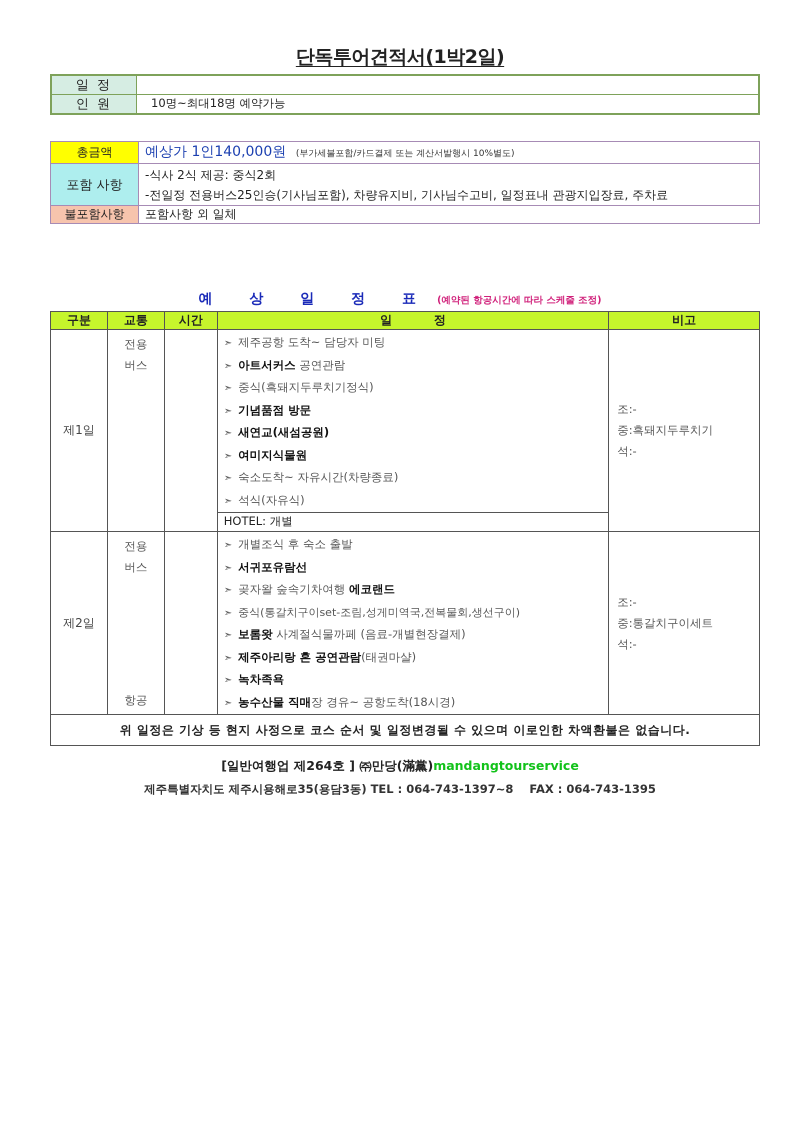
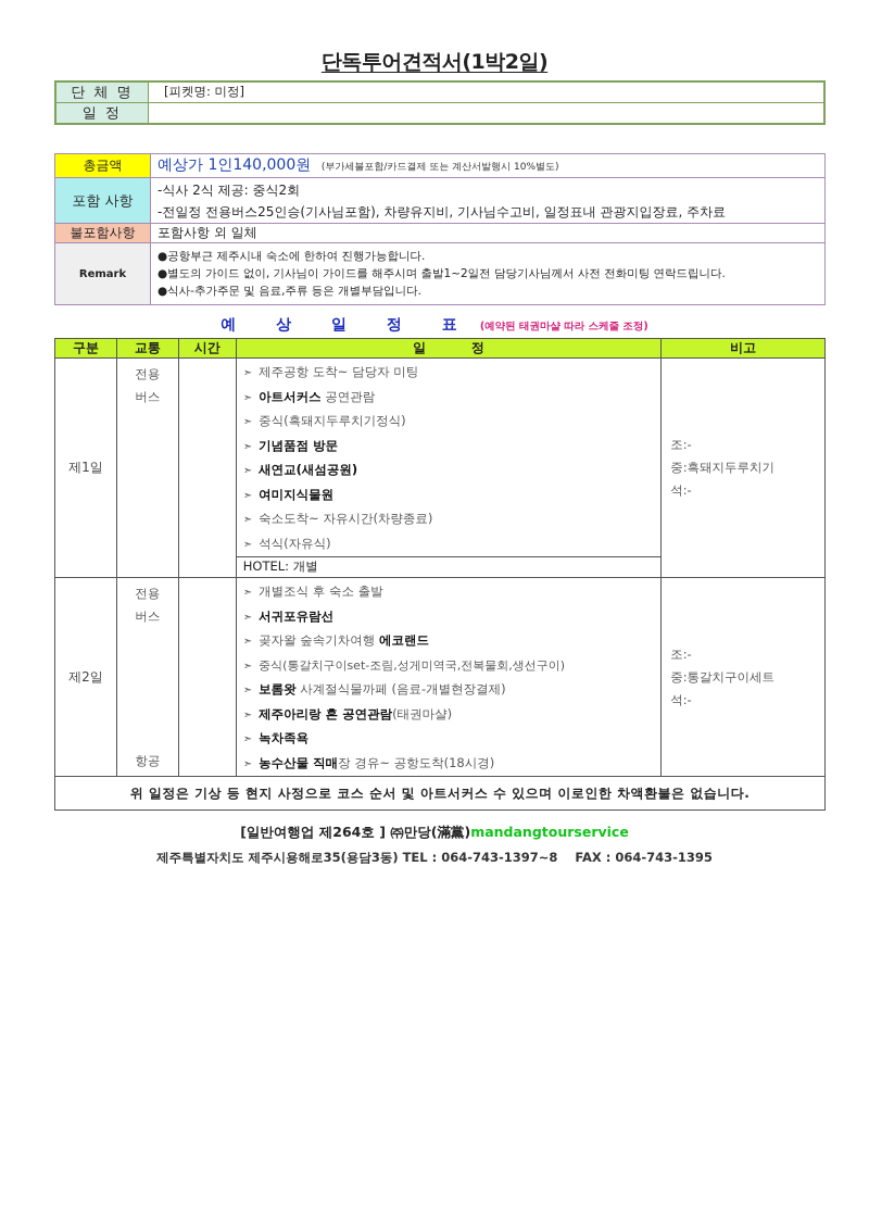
  단독투어견적서(1박2일)
+ 단 체 명	[피켓명: 미정]
  일 정
- 인 원	10명~최대18명 예약가능
  총금액	예상가 1인140,000원 (부가세불포함/카드결제 또는 계산서발행시 10%별도)
  포함 사항	-식사 2식 제공: 중식2회 -전일정 전용버스25인승(기사님포함), 차량유지비, 기사님수고비, 일정표내 관광지입장료, 주차료
  불포함사항	포함사항 외 일체
+ Remark	●공항부근 제주시내 숙소에 한하여 진행가능합니다. ●별도의 가이드 없이, 기사님이 가이드를 해주시며 출발1~2일전 담당기사님께서 사전 전화미팅 연락드립니다. ●식사-추가주문 및 음료,주류 등은 개별부담입니다.
- 예 상 일 정 표 (예약된 항공시간에 따라 스케줄 조정)
+ 예 상 일 정 표 (예약된 태권마샬 따라 스케줄 조정)
  구분	교통	시간	일 정	비고
  제1일	전용 버스		➣ 제주공항 도착~ 담당자 미팅 ➣ 아트서커스 공연관람 ➣ 중식(흑돼지두루치기정식) ➣ 기념품점 방문 ➣ 새연교(새섬공원) ➣ 여미지식물원 ➣ 숙소도착~ 자유시간(차량종료) ➣ 석식(자유식)	조:- 중:흑돼지두루치기 석:-
  HOTEL: 개별
  제2일	전용 버스 항공		➣ 개별조식 후 숙소 출발 ➣ 서귀포유람선 ➣ 곶자왈 숲속기차여행 에코랜드 ➣ 중식(통갈치구이set-조림,성게미역국,전복물회,생선구이) ➣ 보롬왓 사계절식물까페 (음료-개별현장결제) ➣ 제주아리랑 혼 공연관람(태권마샬) ➣ 녹차족욕 ➣ 농수산물 직매장 경유~ 공항도착(18시경)	조:- 중:통갈치구이세트 석:-
- 위 일정은 기상 등 현지 사정으로 코스 순서 및 일정변경될 수 있으며 이로인한 차액환불은 없습니다.
+ 위 일정은 기상 등 현지 사정으로 코스 순서 및 아트서커스 수 있으며 이로인한 차액환불은 없습니다.
  [일반여행업 제264호 ] ㈜만당(滿黨)mandangtourservice
  제주특별자치도 제주시용해로35(용담3동) TEL : 064-743-1397~8 FAX : 064-743-1395
